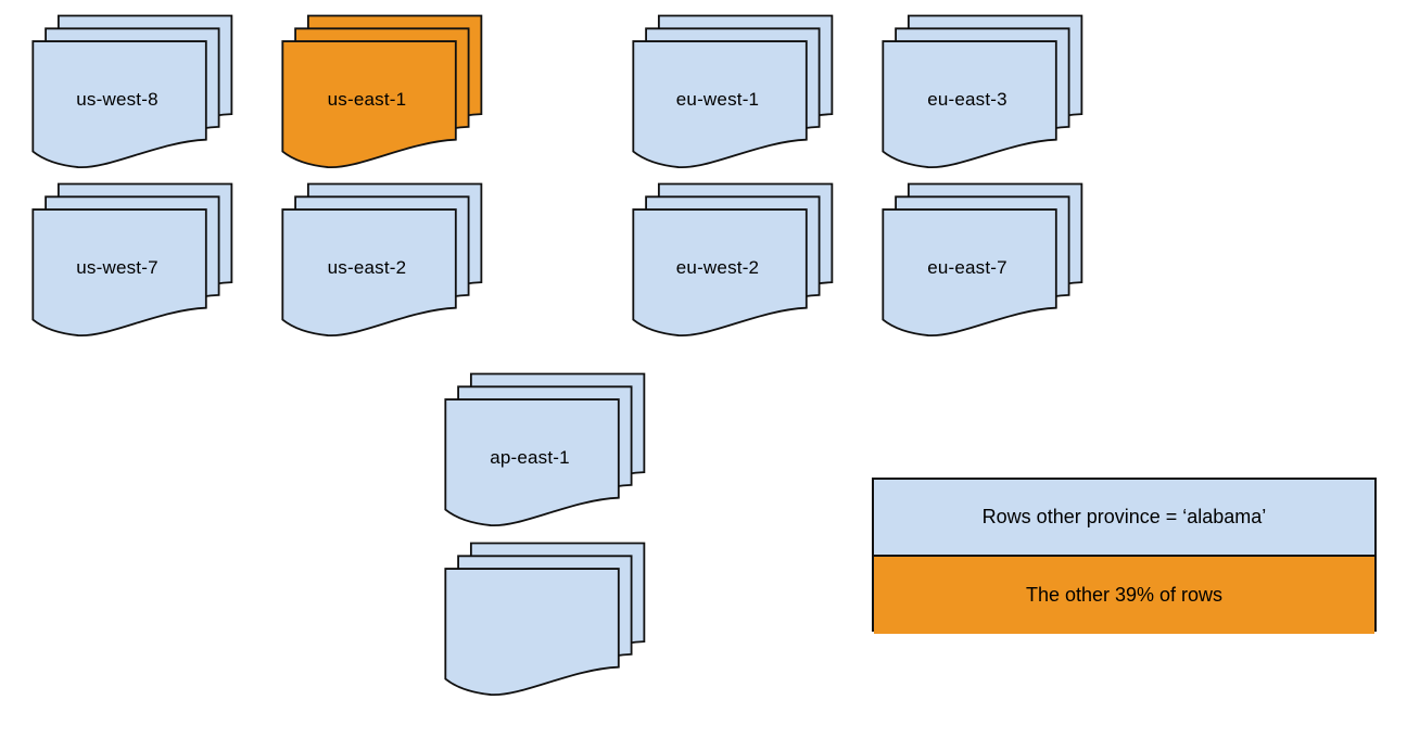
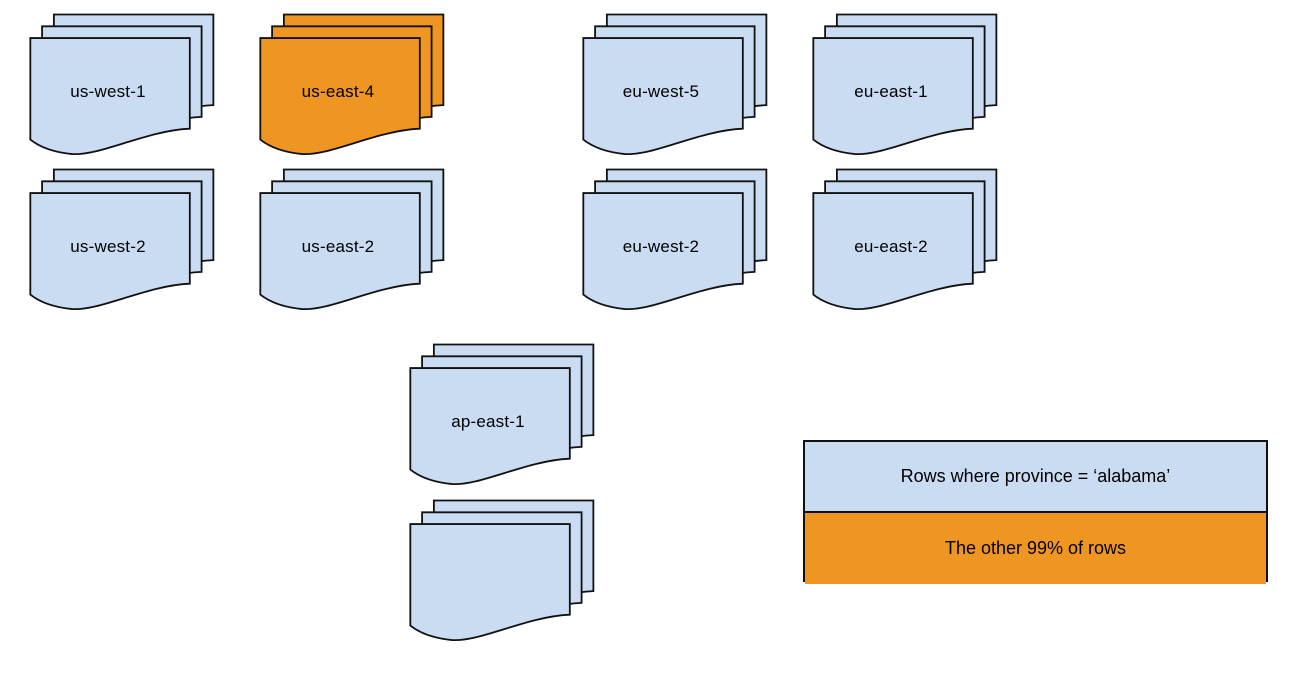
- us-west-8
+ us-west-1
- us-east-1
+ us-east-4
- eu-west-1
+ eu-west-5
- eu-east-3
+ eu-east-1
- us-west-7
+ us-west-2
  us-east-2
  eu-west-2
- eu-east-7
+ eu-east-2
  ap-east-1
- Rows other province = ‘alabama’
+ Rows where province = ‘alabama’
- The other 39% of rows
+ The other 99% of rows
